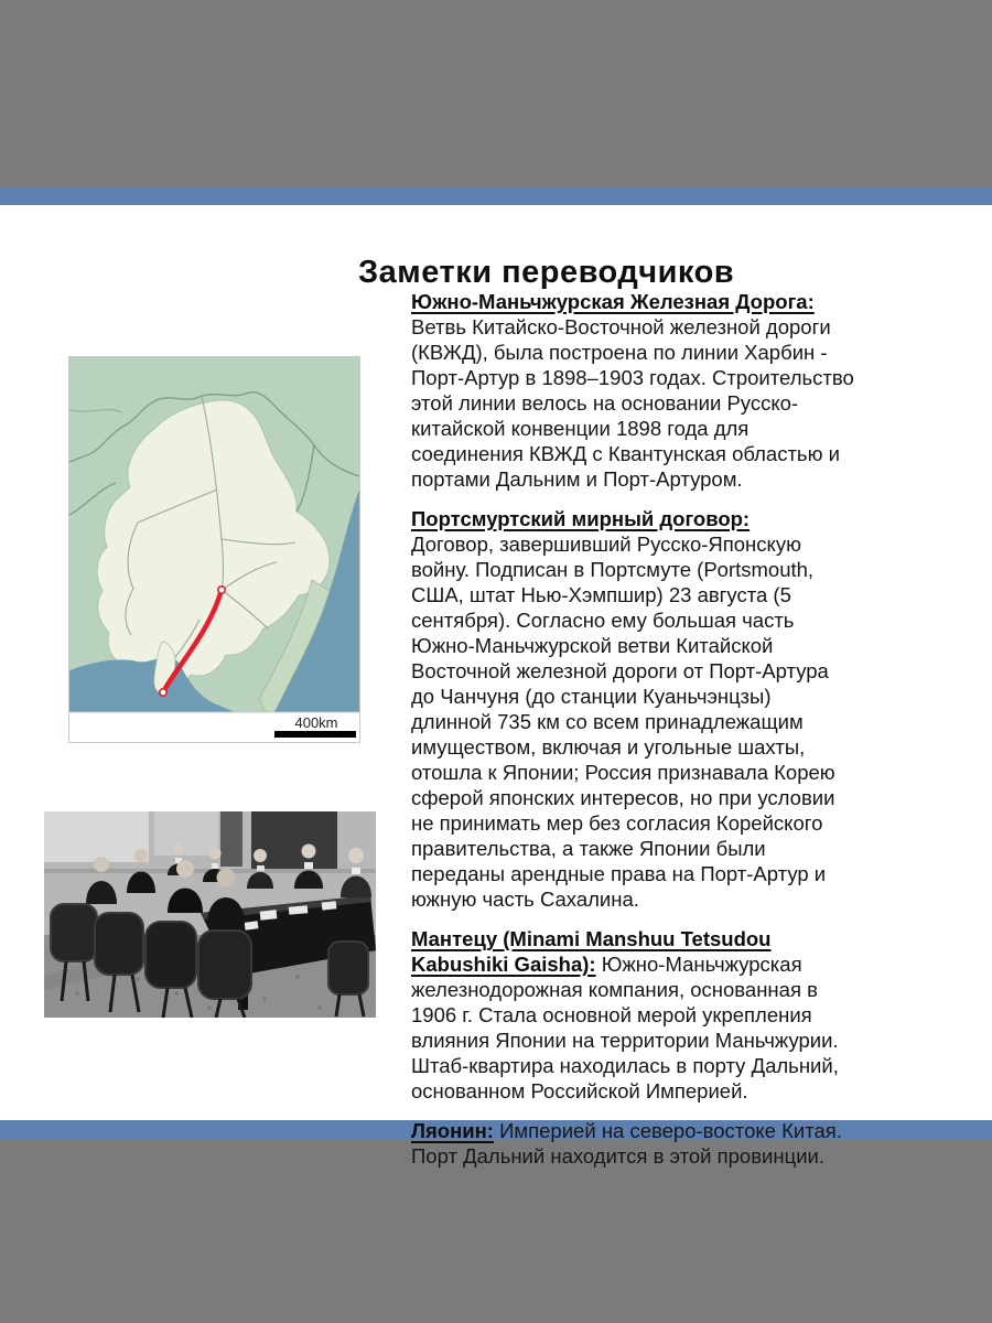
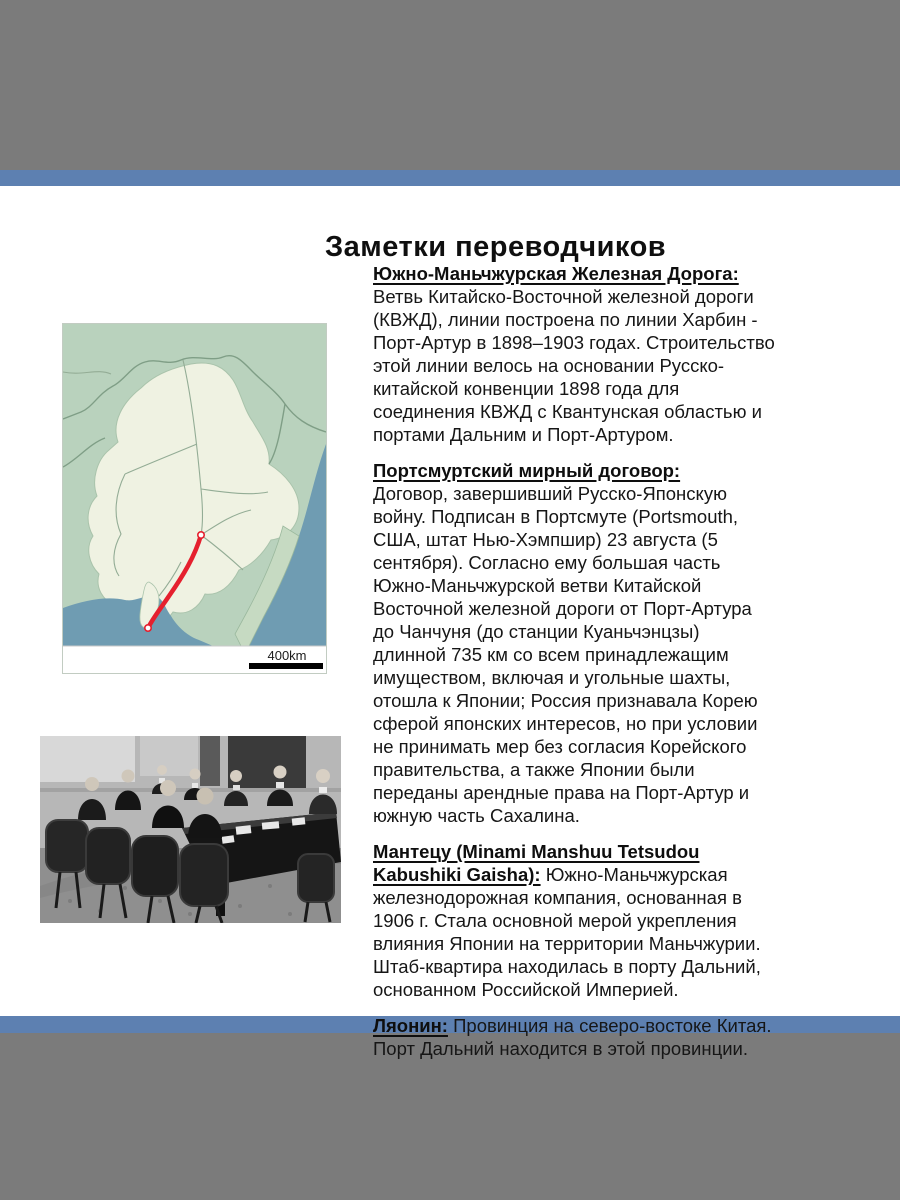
  Заметки переводчиков
  400km
  Южно-Маньчжурская Железная Дорога:
- Ветвь Китайско-Восточной железной дороги (КВЖД), была построена по линии Харбин - Порт-Артур в 1898–1903 годах. Строительство этой линии велось на основании Русско-китайской конвенции 1898 года для соединения КВЖД с Квантунская областью и портами Дальним и Порт-Артуром.
+ Ветвь Китайско-Восточной железной дороги (КВЖД), линии построена по линии Харбин - Порт-Артур в 1898–1903 годах. Строительство этой линии велось на основании Русско-китайской конвенции 1898 года для соединения КВЖД с Квантунская областью и портами Дальним и Порт-Артуром.
  Портсмуртский мирный договор:
  Договор, завершивший Русско-Японскую войну. Подписан в Портсмуте (Portsmouth, США, штат Нью-Хэмпшир) 23 августа (5 сентября). Согласно ему большая часть Южно-Маньчжурской ветви Китайской Восточной железной дороги от Порт-Артура до Чанчуня (до станции Куаньчэнцзы) длинной 735 км со всем принадлежащим имуществом, включая и угольные шахты, отошла к Японии; Россия признавала Корею сферой японских интересов, но при условии не принимать мер без согласия Корейского правительства, а также Японии были переданы арендные права на Порт-Артур и южную часть Сахалина.
  Мантецу (Minami Manshuu Tetsudou Kabushiki Gaisha): Южно-Маньчжурская железнодорожная компания, основанная в 1906 г. Стала основной мерой укрепления влияния Японии на территории Маньчжурии. Штаб-квартира находилась в порту Дальний, основанном Российской Империей.
- Ляонин: Империей на северо-востоке Китая. Порт Дальний находится в этой провинции.
+ Ляонин: Провинция на северо-востоке Китая. Порт Дальний находится в этой провинции.
